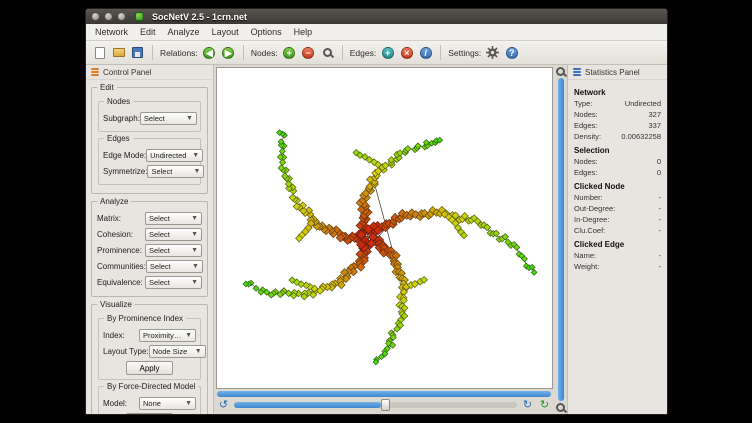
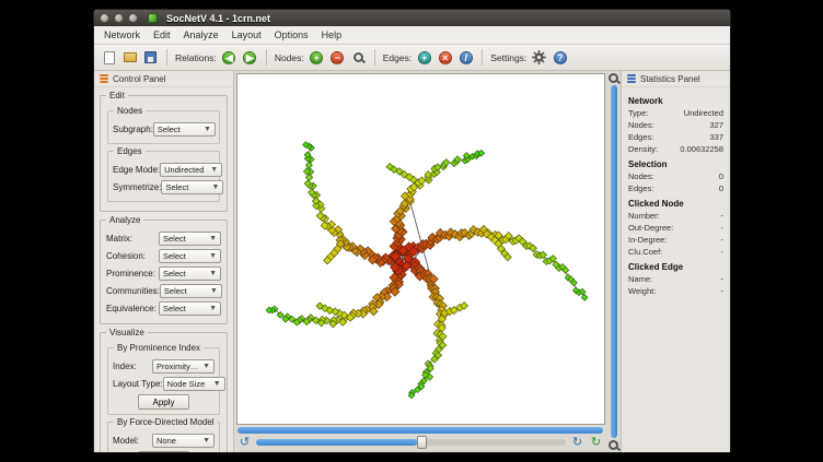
- SocNetV 2.5 - 1crn.net
+ SocNetV 4.1 - 1crn.net
  Network
  Edit
  Analyze
  Layout
  Options
  Help
  Relations:
  ◀
  ▶
  Nodes:
  +
  −
  Edges:
  +
  ×
  /
  Settings:
  ?
  Control Panel
  Edit
  Nodes
  Subgraph:
  Select
  Edges
  Edge Mode:
  Undirected
  Symmetrize:
  Select
  Analyze
  Matrix:
  Select
  Cohesion:
  Select
  Prominence:
  Select
  Communities:
  Select
  Equivalence:
  Select
  Visualize
  By Prominence Index
  Index:
  Proximity Pr
  Layout Type:
  Node Size
  Apply
  By Force-Directed Model
  Model:
  None
  ↺
  ↻
  ↻
  Statistics Panel
  Network
  Type:
  Undirected
  Nodes:
  327
  Edges:
  337
  Density:
  0.00632258
  Selection
  Nodes:
  0
  Edges:
  0
  Clicked Node
  Number:
  -
  Out-Degree:
  -
  In-Degree:
  -
  Clu.Coef:
  -
  Clicked Edge
  Name:
  -
  Weight:
  -
